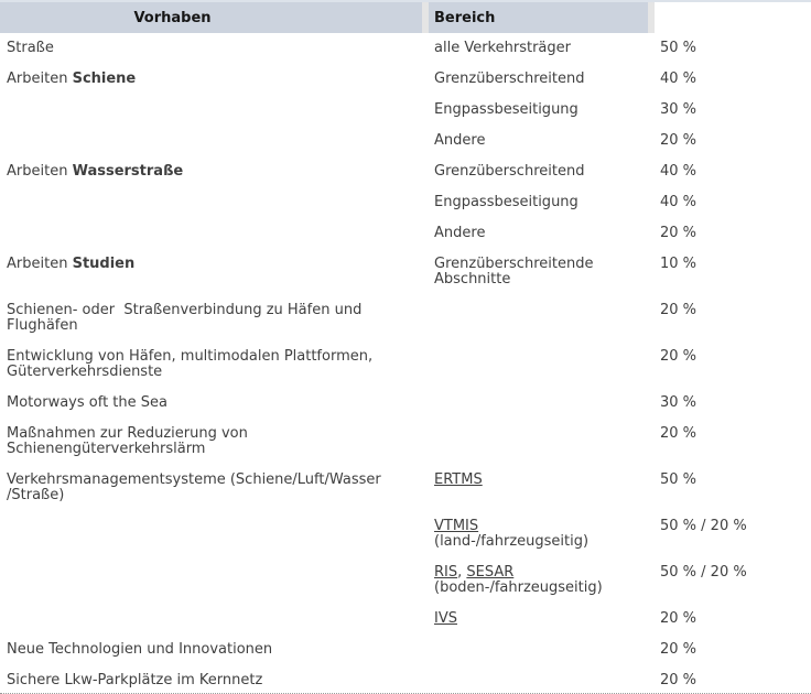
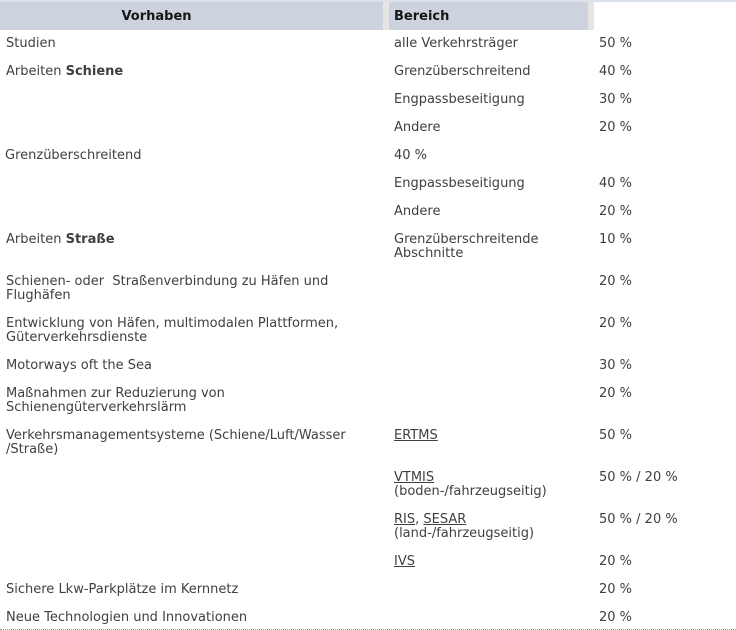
  Vorhaben
  Bereich
- Straße
+ Studien
  alle Verkehrsträger
  50 %
  Arbeiten Schiene
  Grenzüberschreitend
  40 %
  Engpassbeseitigung
  30 %
  Andere
  20 %
- Arbeiten Wasserstraße
  Grenzüberschreitend
  40 %
  Engpassbeseitigung
  40 %
  Andere
  20 %
- Arbeiten Studien
+ Arbeiten Straße
  Grenzüberschreitende
  Abschnitte
  10 %
  Schienen- oder Straßenverbindung zu Häfen und
  Flughäfen
  20 %
  Entwicklung von Häfen, multimodalen Plattformen,
  Güterverkehrsdienste
  20 %
  Motorways oft the Sea
  30 %
  Maßnahmen zur Reduzierung von
  Schienengüterverkehrslärm
  20 %
  Verkehrsmanagementsysteme (Schiene/Luft/Wasser
  /Straße)
  ERTMS
  50 %
  VTMIS
- (land-/fahrzeugseitig)
+ (boden-/fahrzeugseitig)
  50 % / 20 %
  RIS, SESAR
- (boden-/fahrzeugseitig)
+ (land-/fahrzeugseitig)
  50 % / 20 %
  IVS
  20 %
- Neue Technologien und Innovationen
+ Sichere Lkw-Parkplätze im Kernnetz
  20 %
- Sichere Lkw-Parkplätze im Kernnetz
+ Neue Technologien und Innovationen
  20 %
